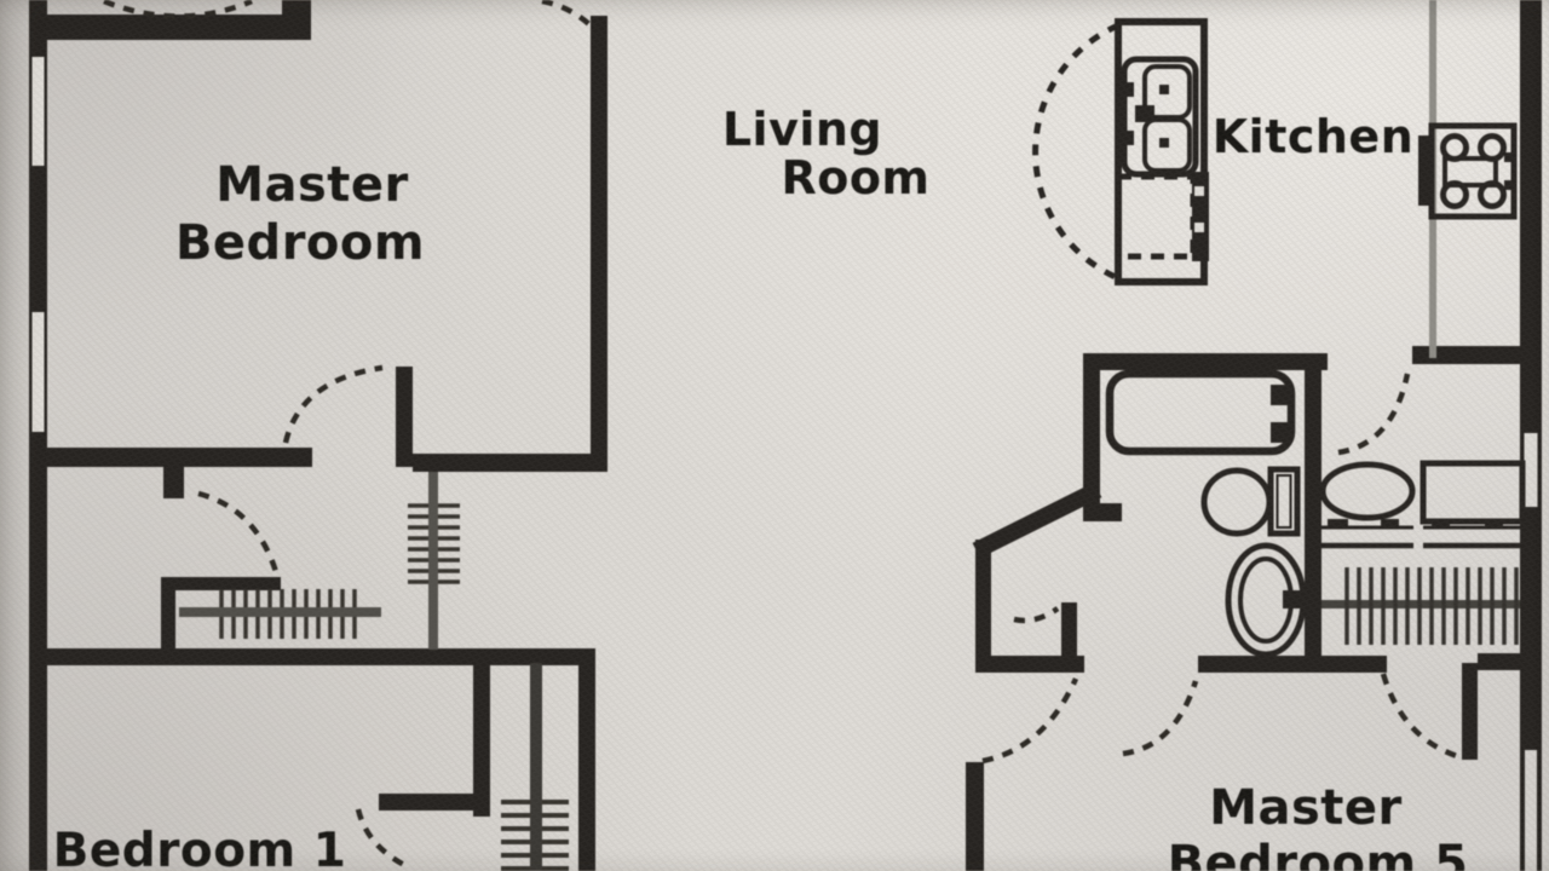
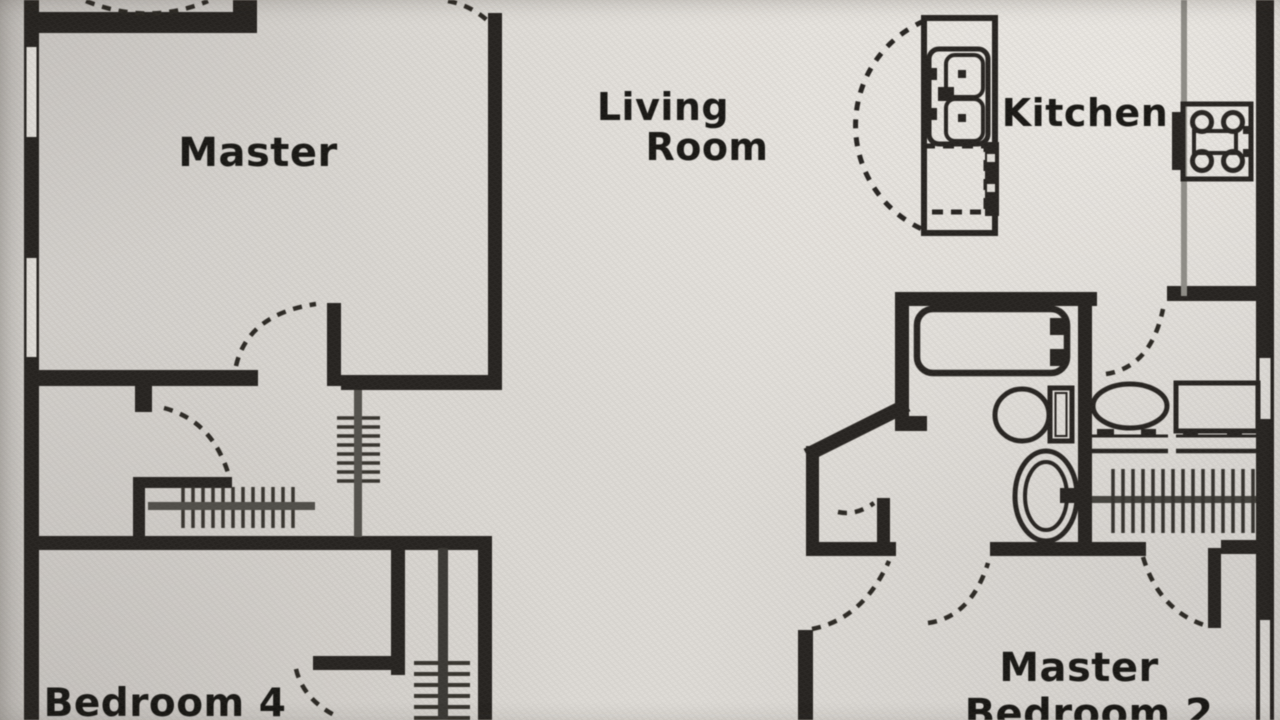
  Master
- Bedroom
  Living
  Room
  Kitchen
- Bedroom 1
+ Bedroom 4
  Master
- Bedroom 5
+ Bedroom 2
